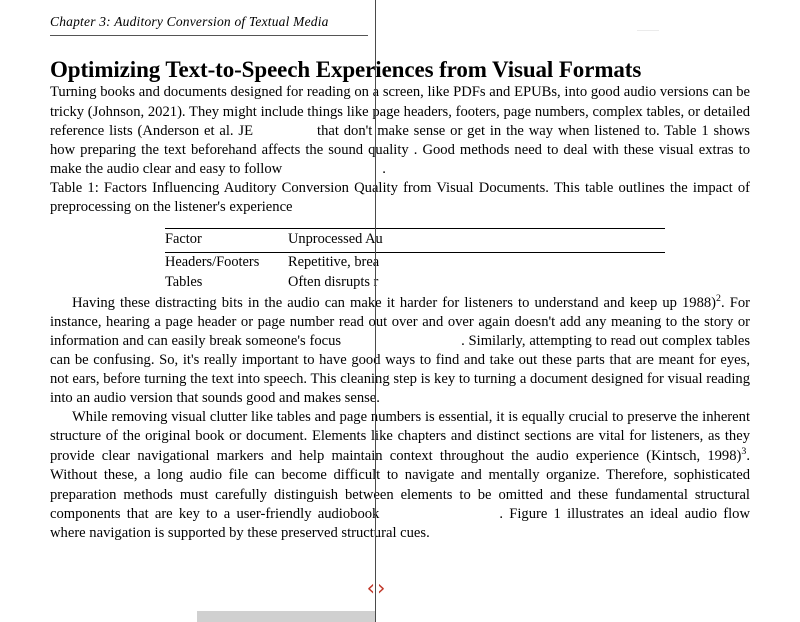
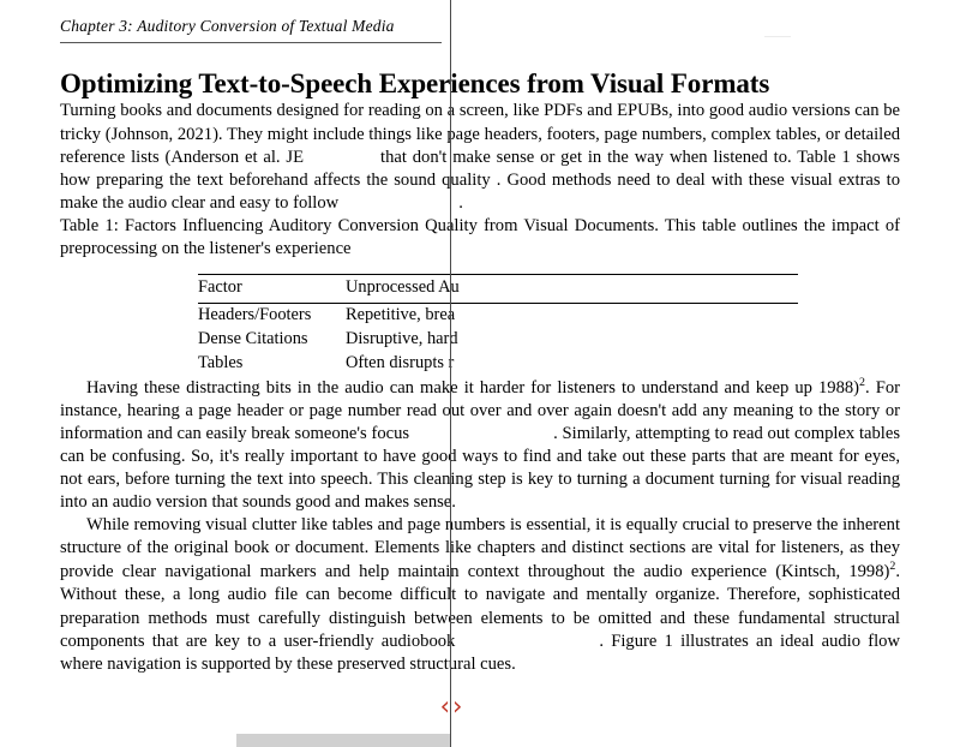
  Chapter 3: Auditory Conversion of Textual Media
  Optimizing Text-to-Speech Experiences from Visual Formats
  Turning books and documents designed for reading on screen, like PDFs and EPUBs, into good audio versions can be tricky (Johnson, 2021). They might include things like page headers, footers, page numbers, complex tables, or detailed reference lists (Anderson et al. JE that don't make sense or get in the way when listened to. Table 1 shows how preparing the text beforehand affects the sound quality . Good methods need to deal with these visual extras to make the audio clear and easy to follow .
  Table 1: Factors Influencing Auditory Conversion Qulity from Visual Documents. This table outlines the impact of preprocessing on the listener's experience
  Factor	Unprocessed Au
  Headers/Footers	Repetitive, bre
+ Dense Citations	Disruptive, hard
  Tables	Often disrupts
- Having these distracting bits in the audio can make it harder for listeners to understand and keep up 1988)2. For instance, hearing a page header or page number read out over and over again doesn't add any meaning to the story or information and can easily break someone's focus . Similarly, attempting to read out complex tables can be confusing. So, it's really important to have good ways to find and take out these parts that are meant for eyes, not ears, before turning the text into speech. This cleaning step is key to turning a document designed for visual reading into an audio version that sounds good and makes sense.
+ Having these distracting bits in the audio can make it harder for listeners to understand and keep up 1988)2. For instance, hearing a page header or page number read out over and over again doesn't add any meaning to the story or information and can easily break someone's focus . Similarly, attempting to read out complex tables can be confusing. So, it's really important to have good ways to find and take out these parts that are meant for eyes, not ears, before turning the text into speech. This cleaning step is key to turning a document turning for visual reading into an audio version that sounds good and makes sense.
- While removing visual clutter like tables and pageumbers is essential, it is equally crucial to preserve the inherent structure of the original book or document. Elements like chapters and distinct sections are vital for listeners, as they provide clear navigational markers and help maintain context throughout the audio experience (Kintsch, 1998)3. Without these, a long audio file can become difficut to navigate and mentally organize. Therefore, sophisticated preparation methods must carefully distinguish between elements to be omitted and these fundamental structural components that are key to a user-friendly audioboo . Figure 1 illustrates an ideal audio flow where navigation is supported by these preserved structural cues.
+ While removing visual clutter like tables and pageumbers is essential, it is equally crucial to preserve the inherent structure of the original book or document. Elements like chapters and distinct sections are vital for listeners, as they provide clear navigational markers and help maintain context throughout the audio experience (Kintsch, 1998)2. Without these, a long audio file can become difficut to navigate and mentally organize. Therefore, sophisticated preparation methods must carefully distinguish between elements to be omitted and these fundamental structural components that are key to a user-friendly audioboo . Figure 1 illustrates an ideal audio flow where navigation is supported by these preserved structural cues.
  ‹
  ›
